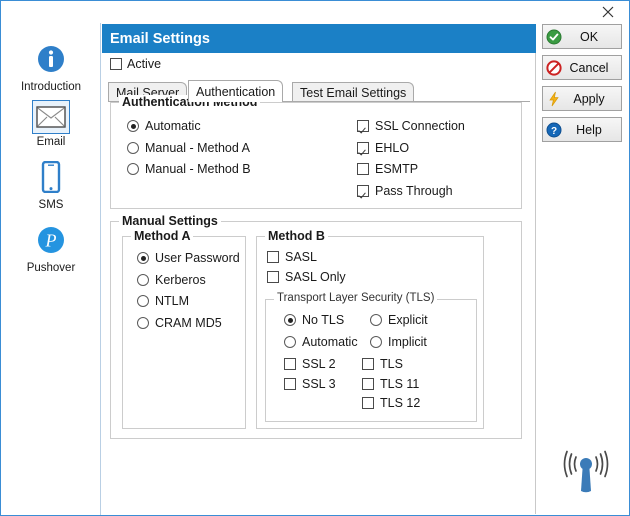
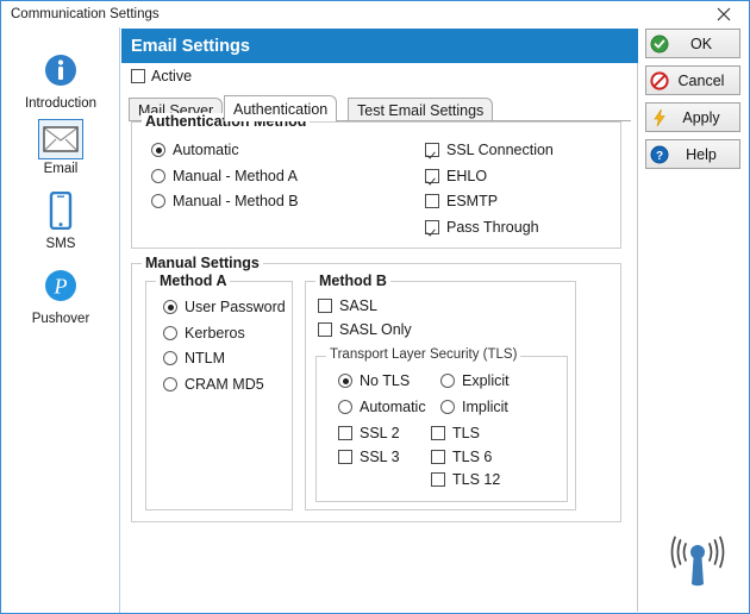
+ Communication Settings
  Introduction
  Email
  SMS
  P
  Pushover
  Email Settings
  Active
  Mail Server
  Authentication
  Test Email Settings
  Authentication Method
  Automatic
  Manual - Method A
  Manual - Method B
  SSL Connection
  EHLO
  ESMTP
  Pass Through
  Manual Settings
  Method A
  User Password
  Kerberos
  NTLM
  CRAM MD5
  Method B
  SASL
  SASL Only
  Transport Layer Security (TLS)
  No TLS
  Automatic
  Explicit
  Implicit
  SSL 2
  SSL 3
  TLS
- TLS 11
+ TLS 6
  TLS 12
  OK
  Cancel
  Apply
  ?
  Help
